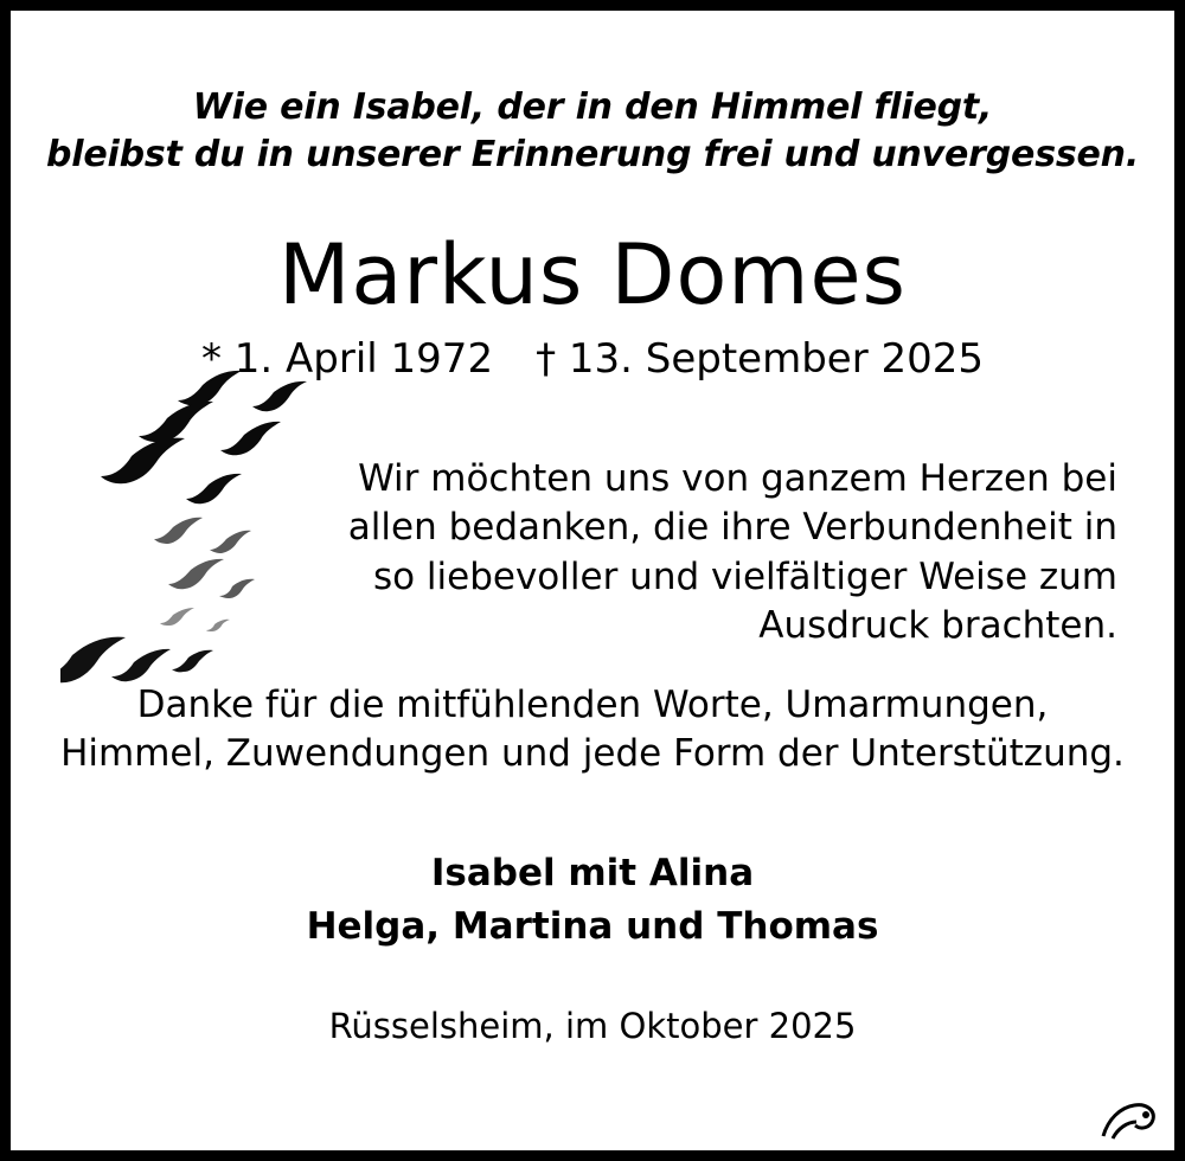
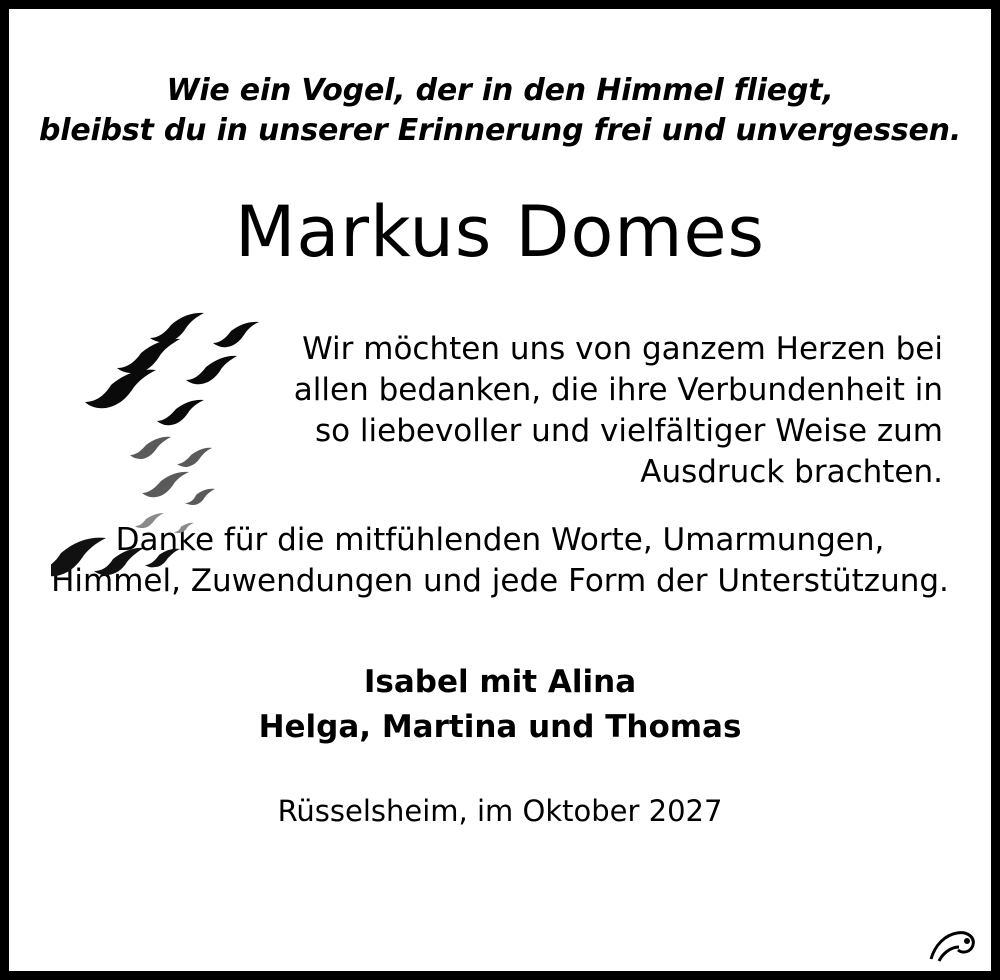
- Wie ein Isabel, der in den Himmel fliegt,
+ Wie ein Vogel, der in den Himmel fliegt,
  bleibst du in unserer Erinnerung frei und unvergessen.
  Markus Domes
- * 1. April 1972 † 13. September 2025
  Wir möchten uns von ganzem Herzen bei allen bedanken, die ihre Verbundenheit in so liebevoller und vielfältiger Weise zum Ausdruck brachten.
  Danke für die mitfühlenden Worte, Umarmungen, Himmel, Zuwendungen und jede Form der Unterstützung.
  Isabel mit Alina
  Helga, Martina und Thomas
- Rüsselsheim, im Oktober 2025
+ Rüsselsheim, im Oktober 2027
